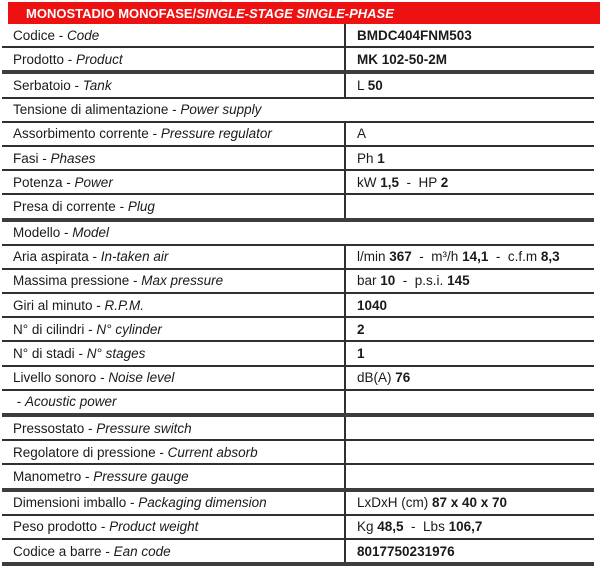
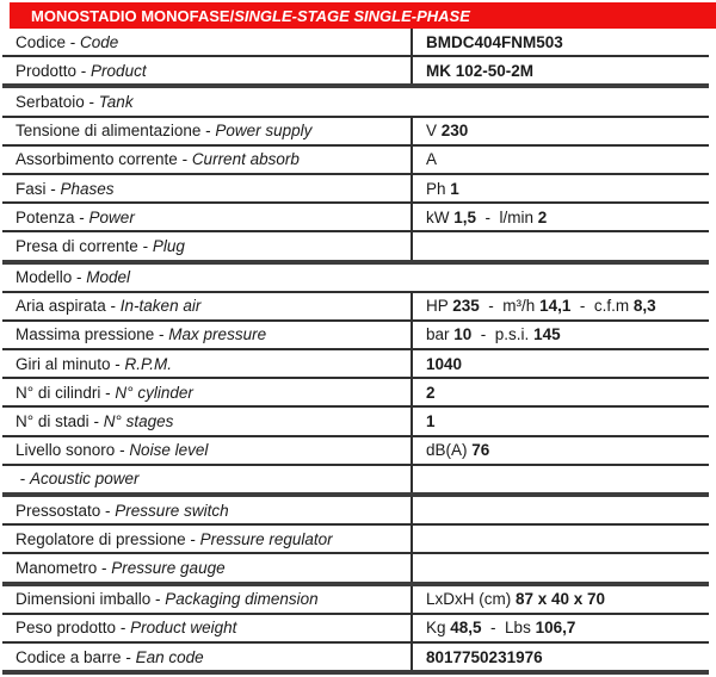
  MONOSTADIO MONOFASE/
  SINGLE-STAGE SINGLE-PHASE
  Codice
  -
  Code
  BMDC404FNM503
  Prodotto
  -
  Product
  MK 102-50-2M
  Serbatoio
  -
  Tank
- L
- 50
  Tensione di alimentazione
  -
  Power supply
+ V
+ 230
  Assorbimento corrente
  -
- Pressure regulator
+ Current absorb
  A
  Fasi
  -
  Phases
  Ph
  1
  Potenza
  -
  Power
  kW
  1,5
  -
- HP
+ l/min
  2
  Presa di corrente
  -
  Plug
  Modello
  -
  Model
  Aria aspirata
  -
  In-taken air
- l/min
+ HP
- 367
+ 235
  -
  m³/h
  14,1
  -
  c.f.m
  8,3
  Massima pressione
  -
  Max pressure
  bar
  10
  -
  p.s.i.
  145
  Giri al minuto
  -
  R.P.M.
  1040
  N° di cilindri
  -
  N° cylinder
  2
  N° di stadi
  -
  N° stages
  1
  Livello sonoro
  -
  Noise level
  dB(A)
  76
  -
  Acoustic power
  Pressostato
  -
  Pressure switch
  Regolatore di pressione
  -
- Current absorb
+ Pressure regulator
  Manometro
  -
  Pressure gauge
  Dimensioni imballo
  -
  Packaging dimension
  LxDxH (cm)
  87 x 40 x 70
  Peso prodotto
  -
  Product weight
  Kg
  48,5
  -
  Lbs
  106,7
  Codice a barre
  -
  Ean code
  8017750231976
